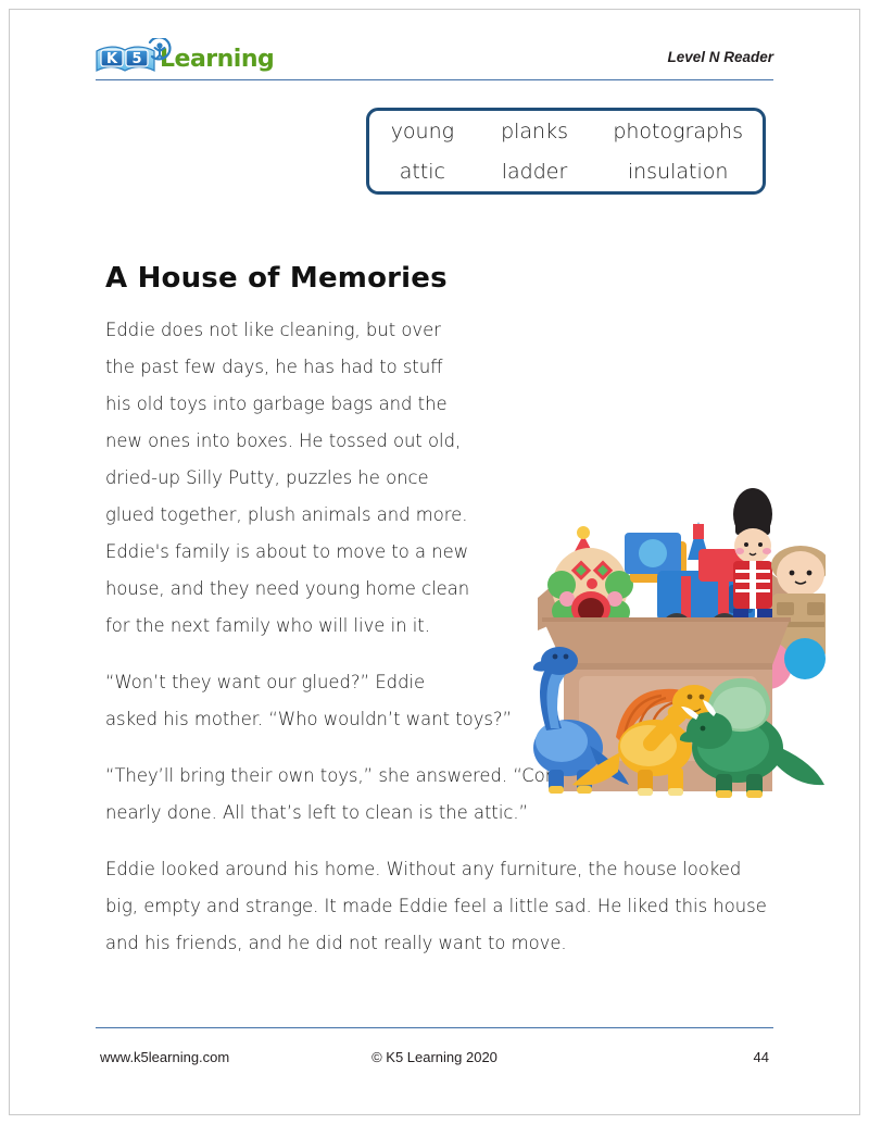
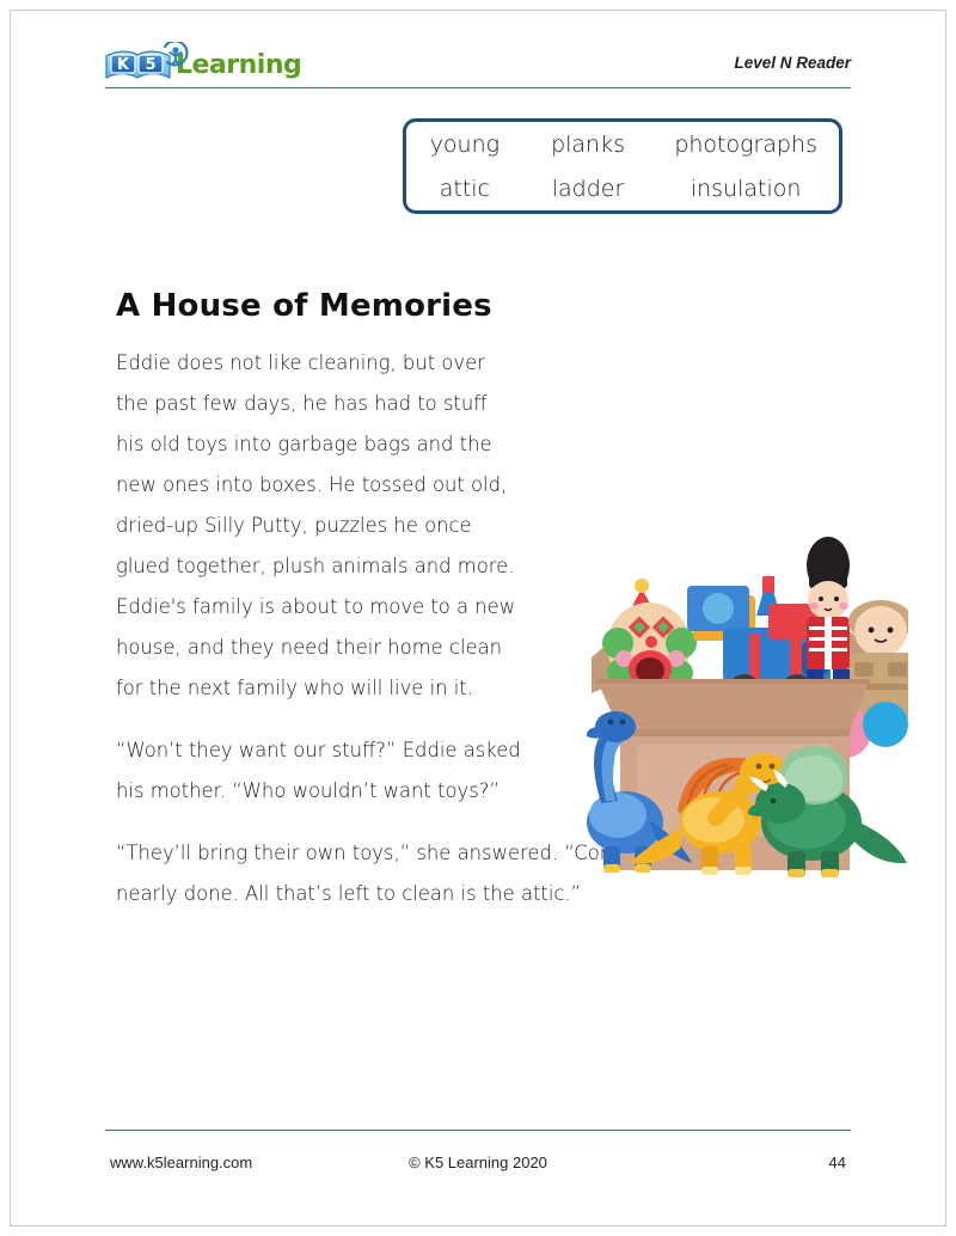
  K
  5
  Learning
  Level N Reader
  young	planks	photographs
  attic	ladder	insulation
  A House of Memories
  Eddie does not like cleaning, but over the past few days, he has had to stuff his old toys into garbage bags and the new ones into boxes. He tossed out old, dried-up Silly Putty, puzzles he once glued together, plush animals and more.
- Eddie's family is about to move to a new house, and they need young home clean for the next family who will live in it.
+ Eddie's family is about to move to a new house, and they need their home clean for the next family who will live in it.
- “Won’t they want our glued?” Eddie asked his mother. “Who wouldn’t want toys?”
+ “Won’t they want our stuff?” Eddie asked his mother. “Who wouldn’t want toys?”
  “They’ll bring their own toys,” she answered. “Co nearly done. All that’s left to clean is the attic.”
- Eddie looked around his home. Without any furniture, the house looked big, empty and strange. It made Eddie feel a little sad. He liked this house and his friends, and he did not really want to move.
  www.k5learning.com
  © K5 Learning 2020
  44
